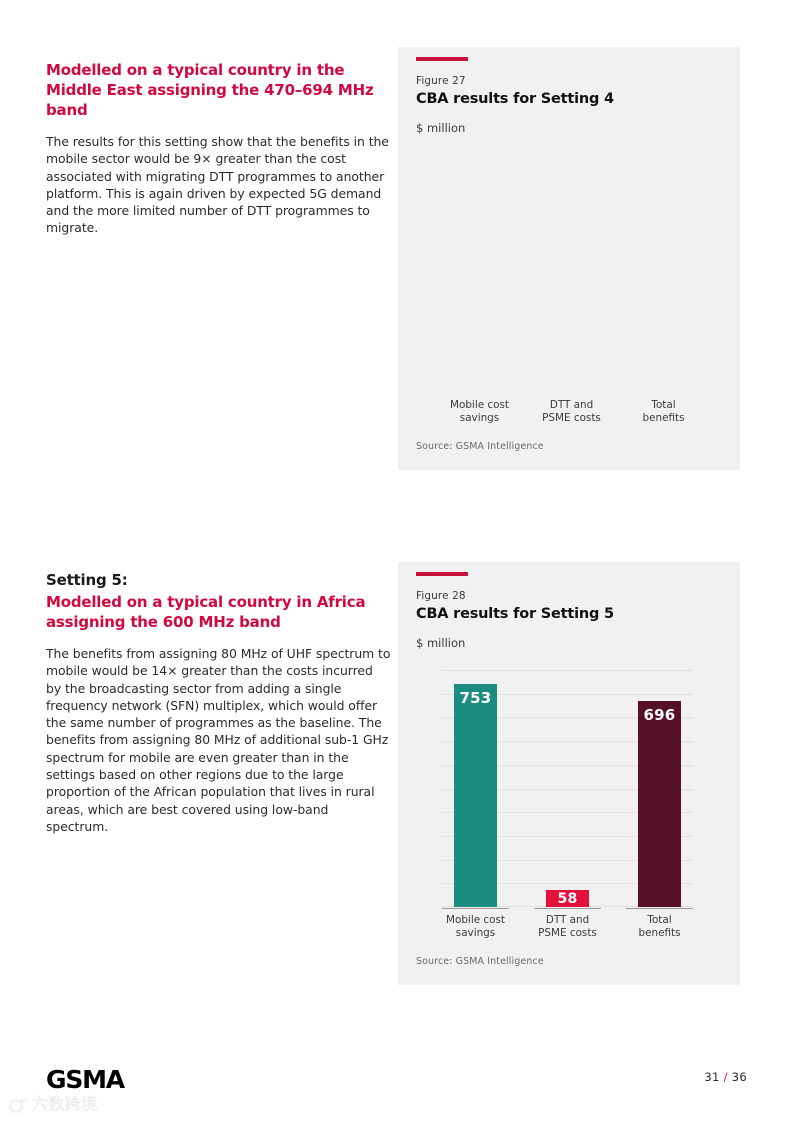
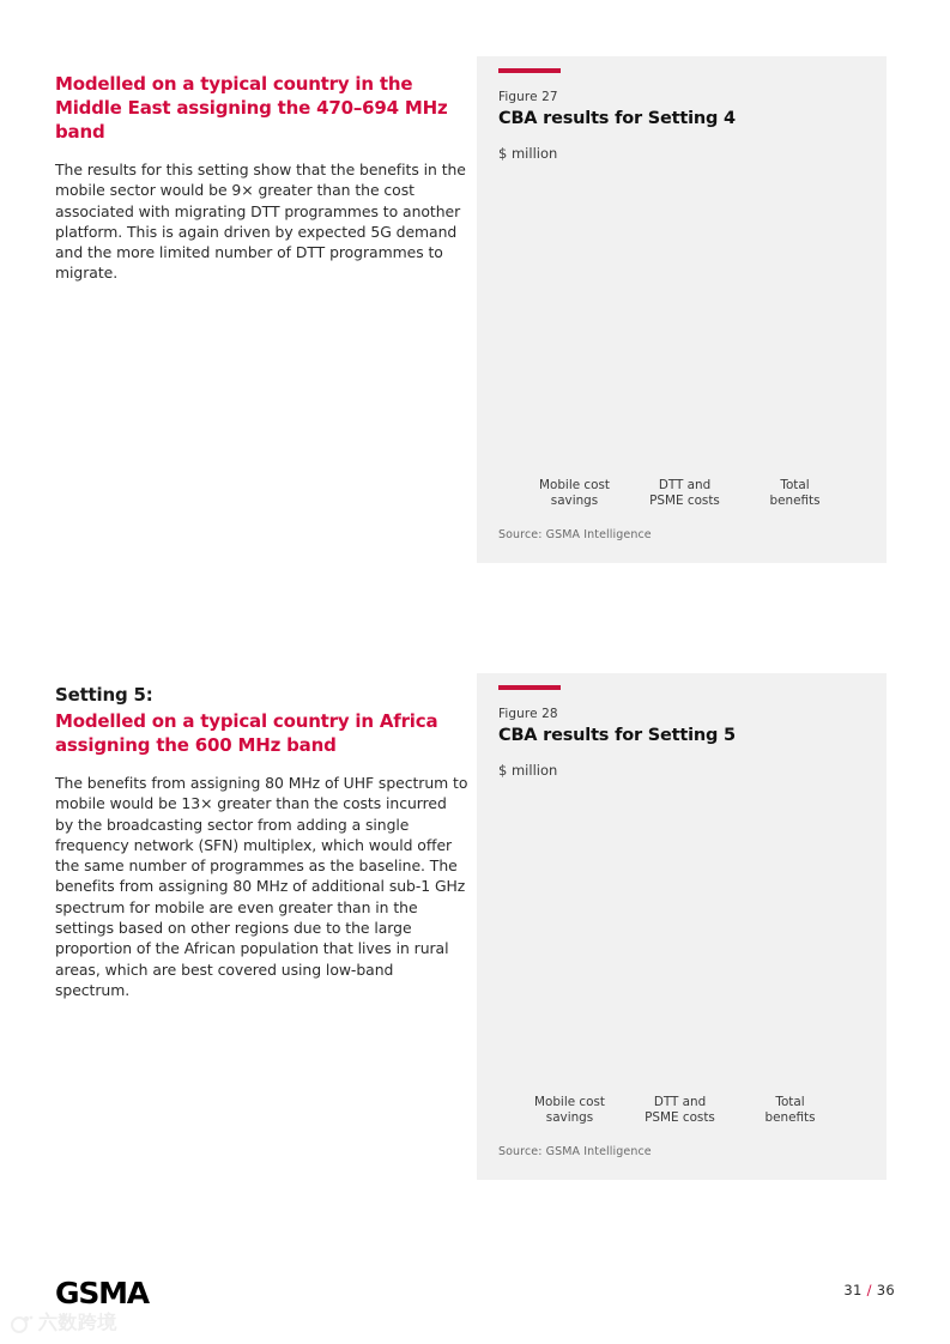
  Modelled on a typical country in the Middle East assigning the 470–694 MHz band
  The results for this setting show that the benefits in the mobile sector would be 9× greater than the cost associated with migrating DTT programmes to another platform. This is again driven by expected 5G demand and the more limited number of DTT programmes to migrate.
  Figure 27
  CBA results for Setting 4
  $ million
  Mobile cost
  savings
  DTT and
  PSME costs
  Total
  benefits
  Source: GSMA Intelligence
  Setting 5:
  Modelled on a typical country in Africa assigning the 600 MHz band
- The benefits from assigning 80 MHz of UHF spectrum to mobile would be 14× greater than the costs incurred by the broadcasting sector from adding a single frequency network (SFN) multiplex, which would offer the same number of programmes as the baseline. The benefits from assigning 80 MHz of additional sub-1 GHz spectrum for mobile are even greater than in the settings based on other regions due to the large proportion of the African population that lives in rural areas, which are best covered using low-band spectrum.
+ The benefits from assigning 80 MHz of UHF spectrum to mobile would be 13× greater than the costs incurred by the broadcasting sector from adding a single frequency network (SFN) multiplex, which would offer the same number of programmes as the baseline. The benefits from assigning 80 MHz of additional sub-1 GHz spectrum for mobile are even greater than in the settings based on other regions due to the large proportion of the African population that lives in rural areas, which are best covered using low-band spectrum.
  Figure 28
  CBA results for Setting 5
  $ million
- 753
- 58
- 696
  Mobile cost
  savings
  DTT and
  PSME costs
  Total
  benefits
  Source: GSMA Intelligence
  GSMA
  31 / 36
